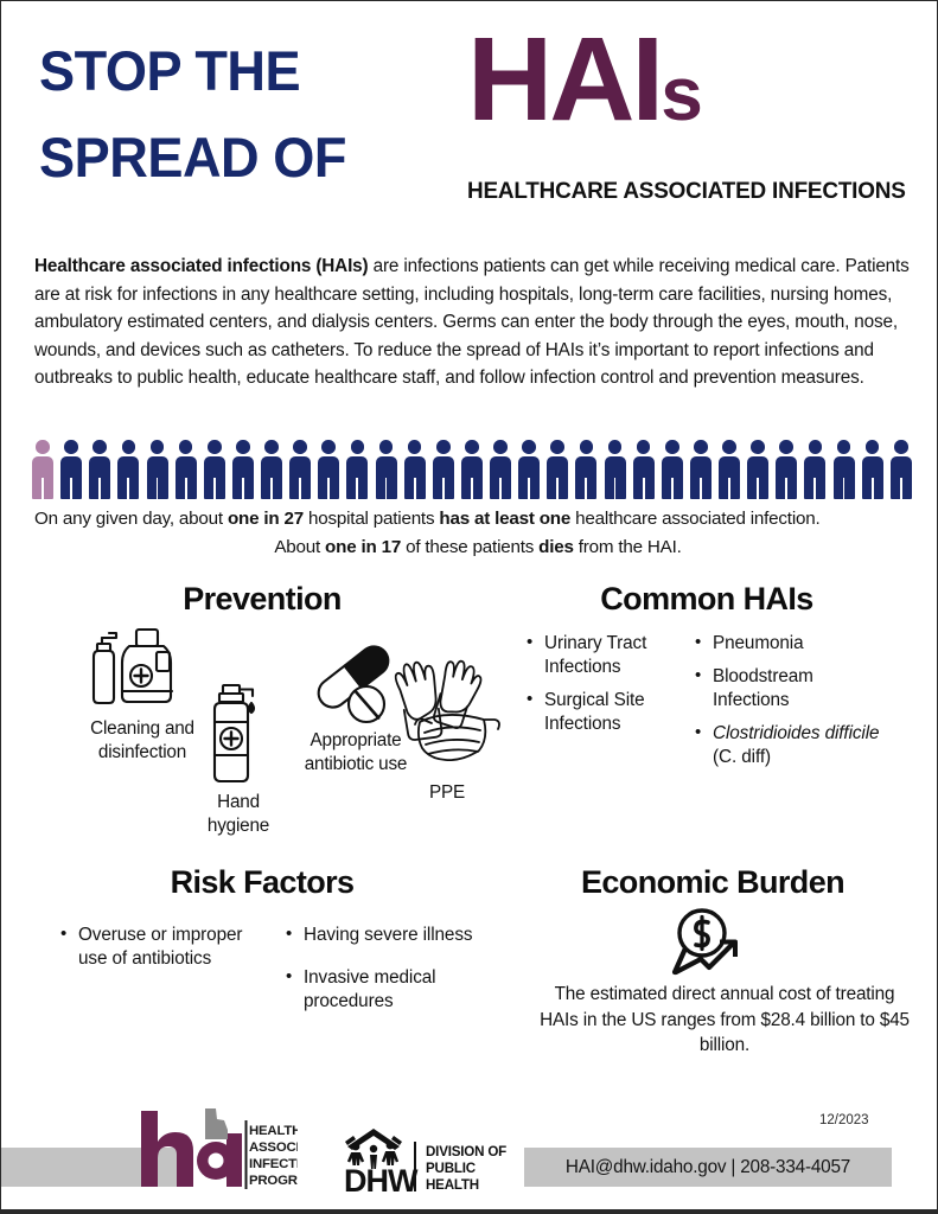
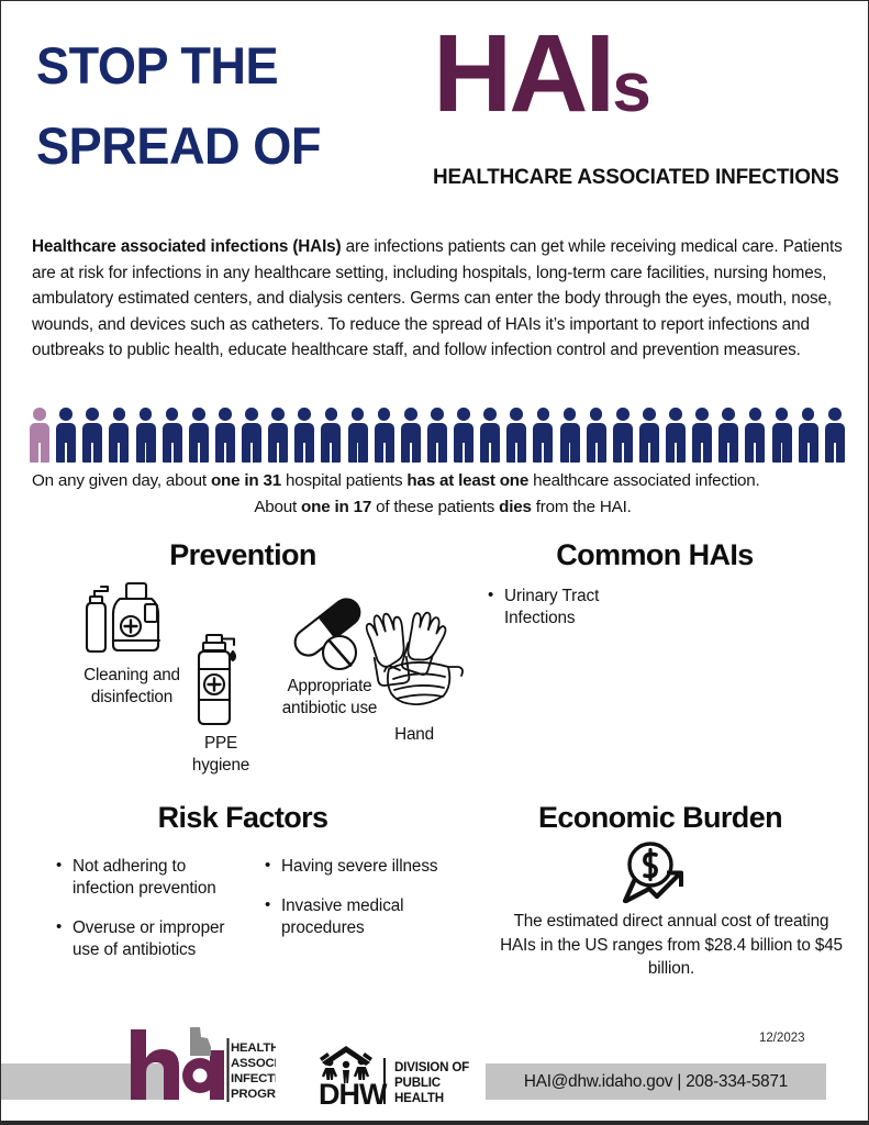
  STOP THE
  SPREAD OF
  HAIs
  HEALTHCARE ASSOCIATED INFECTIONS
  Healthcare associated infections (HAIs) are infections patients can get while receiving medical care. Patients are at risk for infections in any healthcare setting, including hospitals, long-term care facilities, nursing homes, ambulatory estimated centers, and dialysis centers. Germs can enter the body through the eyes, mouth, nose, wounds, and devices such as catheters. To reduce the spread of HAIs it’s important to report infections and outbreaks to public health, educate healthcare staff, and follow infection control and prevention measures.
- On any given day, about one in 27 hospital patients has at least one healthcare associated infection.
+ On any given day, about one in 31 hospital patients has at least one healthcare associated infection.
  About one in 17 of these patients dies from the HAI.
  Prevention
  Cleaning and
  disinfection
- Hand
+ PPE
  hygiene
  Appropriate
  antibiotic use
- PPE
+ Hand
  Common HAIs
  Urinary Tract Infections
- Surgical Site Infections
- Pneumonia
- Bloodstream Infections
- Clostridioides difficile (C. diff)
  Risk Factors
+ Not adhering to infection prevention
  Overuse or improper use of antibiotics
  Having severe illness
  Invasive medical procedures
  Economic Burden
  The estimated direct annual cost of treating HAIs in the US ranges from $28.4 billion to $45 billion.
- HAI@dhw.idaho.gov | 208-334-4057
+ HAI@dhw.idaho.gov | 208-334-5871
  12/2023
  PROGR
  DHW
  DIVISION OF
  PUBLIC
  HEALTH
